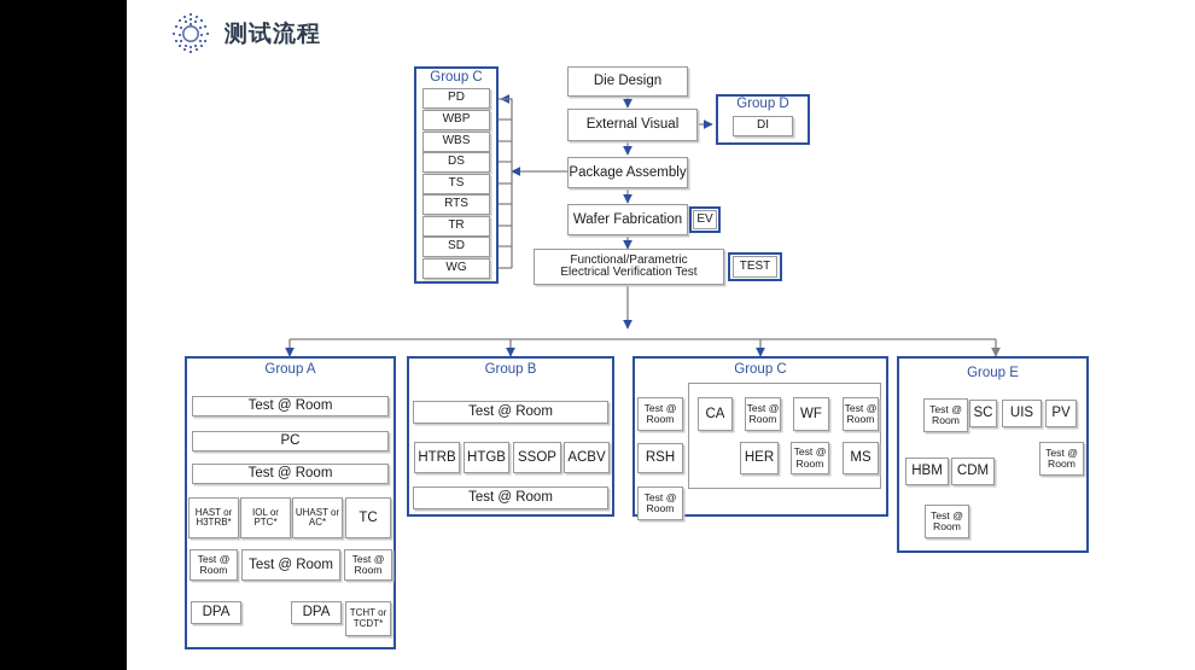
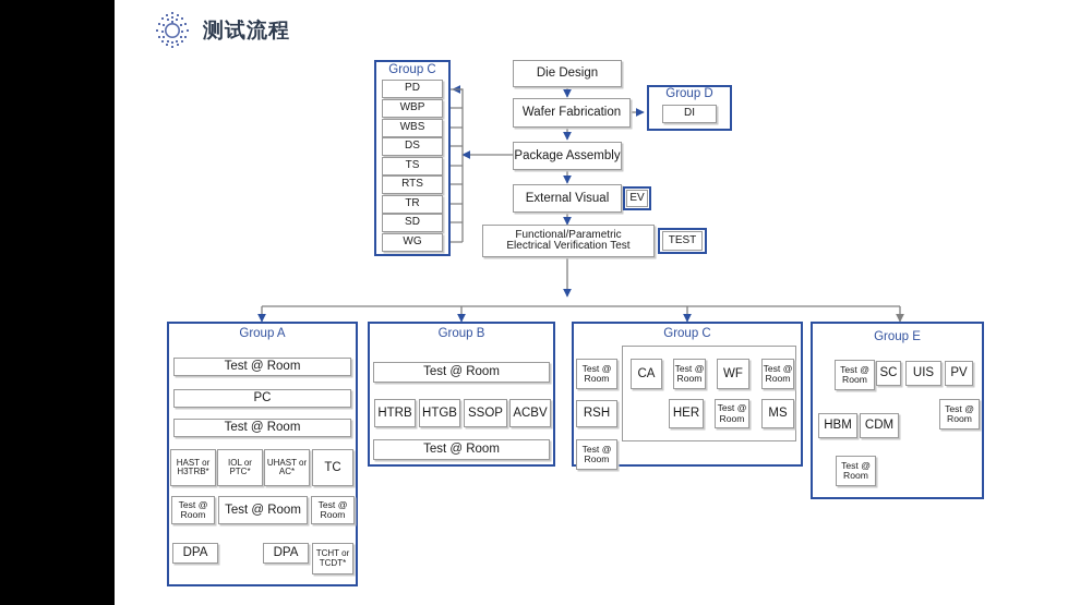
  测试流程
  Group C
  PD
  WBP
  WBS
  DS
  TS
  RTS
  TR
  SD
  WG
  Die Design
- External Visual
+ Wafer Fabrication
  Package Assembly
- Wafer Fabrication
+ External Visual
  Functional/Parametric
  Electrical Verification Test
  Group D
  DI
  EV
  TEST
  Group A
  Test @ Room
  PC
  Test @ Room
  HAST or
  H3TRB*
  IOL or
  PTC*
  UHAST or
  AC*
  TC
  Test @
  Room
  Test @ Room
  Test @
  Room
  DPA
  DPA
  TCHT or
  TCDT*
  Group B
  Test @ Room
  HTRB
  HTGB
  SSOP
  ACBV
  Test @ Room
  Group C
  Test @
  Room
  RSH
  Test @
  Room
  CA
  Test @
  Room
  WF
  Test @
  Room
  MS
  Test @
  Room
  HER
  Group E
  Test @
  Room
  SC
  UIS
  PV
  HBM
  CDM
  Test @
  Room
  Test @
  Room
